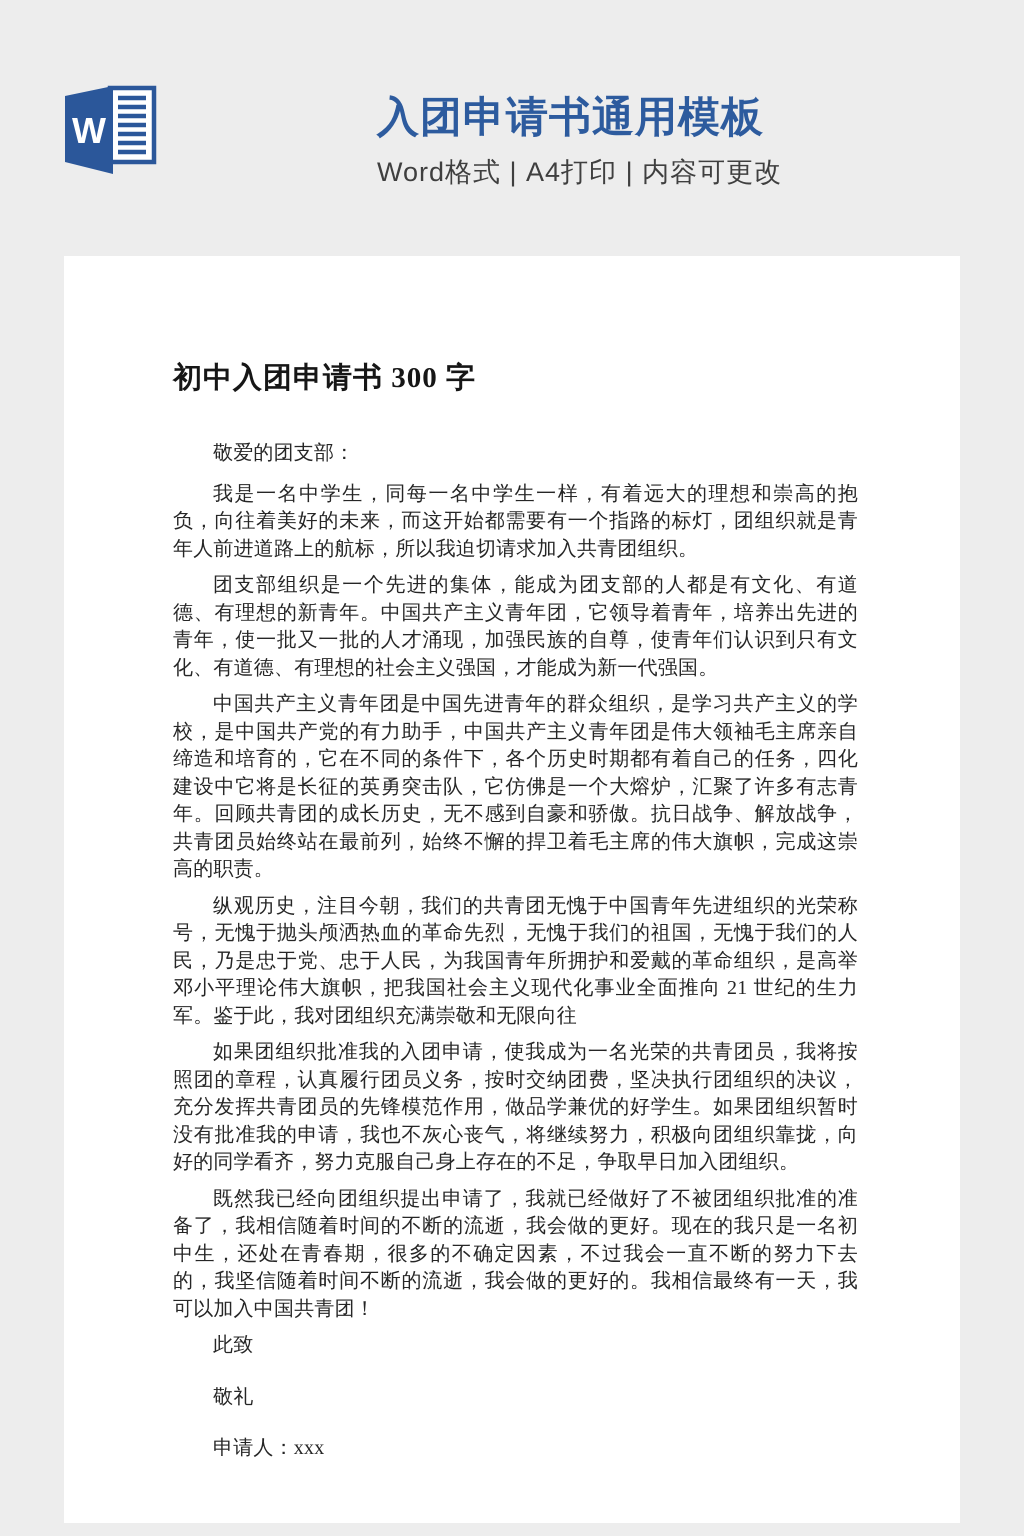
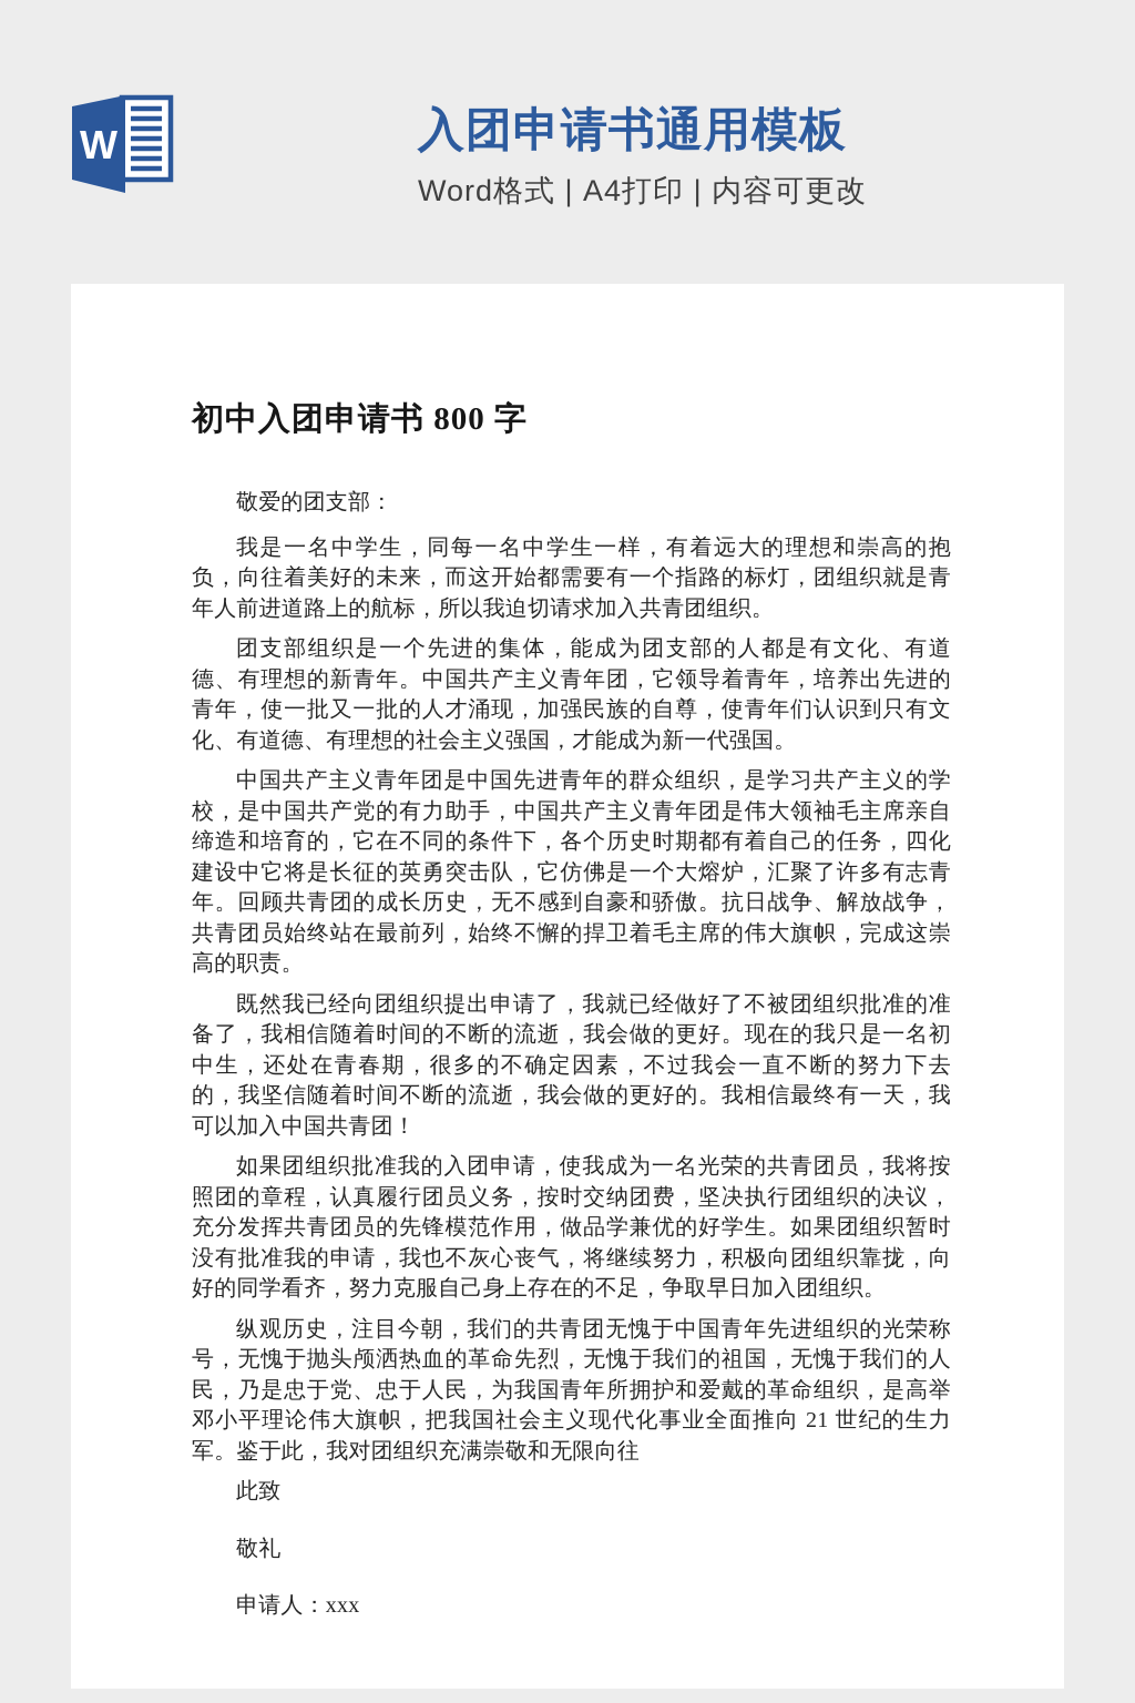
  W
  入团申请书通用模板
  Word格式 | A4打印 | 内容可更改
- 初中入团申请书 300 字
+ 初中入团申请书 800 字
  敬爱的团支部：
  我是一名中学生，同每一名中学生一样，有着远大的理想和崇高的抱负，向往着美好的未来，而这开始都需要有一个指路的标灯，团组织就是青年人前进道路上的航标，所以我迫切请求加入共青团组织。
  团支部组织是一个先进的集体，能成为团支部的人都是有文化、有道德、有理想的新青年。中国共产主义青年团，它领导着青年，培养出先进的青年，使一批又一批的人才涌现，加强民族的自尊，使青年们认识到只有文化、有道德、有理想的社会主义强国，才能成为新一代强国。
  中国共产主义青年团是中国先进青年的群众组织，是学习共产主义的学校，是中国共产党的有力助手，中国共产主义青年团是伟大领袖毛主席亲自缔造和培育的，它在不同的条件下，各个历史时期都有着自己的任务，四化建设中它将是长征的英勇突击队，它仿佛是一个大熔炉，汇聚了许多有志青年。回顾共青团的成长历史，无不感到自豪和骄傲。抗日战争、解放战争，共青团员始终站在最前列，始终不懈的捍卫着毛主席的伟大旗帜，完成这崇高的职责。
- 纵观历史，注目今朝，我们的共青团无愧于中国青年先进组织的光荣称号，无愧于抛头颅洒热血的革命先烈，无愧于我们的祖国，无愧于我们的人民，乃是忠于党、忠于人民，为我国青年所拥护和爱戴的革命组织，是高举邓小平理论伟大旗帜，把我国社会主义现代化事业全面推向 21 世纪的生力军。鉴于此，我对团组织充满崇敬和无限向往
+ 既然我已经向团组织提出申请了，我就已经做好了不被团组织批准的准备了，我相信随着时间的不断的流逝，我会做的更好。现在的我只是一名初中生，还处在青春期，很多的不确定因素，不过我会一直不断的努力下去的，我坚信随着时间不断的流逝，我会做的更好的。我相信最终有一天，我可以加入中国共青团！
  如果团组织批准我的入团申请，使我成为一名光荣的共青团员，我将按照团的章程，认真履行团员义务，按时交纳团费，坚决执行团组织的决议，充分发挥共青团员的先锋模范作用，做品学兼优的好学生。如果团组织暂时没有批准我的申请，我也不灰心丧气，将继续努力，积极向团组织靠拢，向好的同学看齐，努力克服自己身上存在的不足，争取早日加入团组织。
- 既然我已经向团组织提出申请了，我就已经做好了不被团组织批准的准备了，我相信随着时间的不断的流逝，我会做的更好。现在的我只是一名初中生，还处在青春期，很多的不确定因素，不过我会一直不断的努力下去的，我坚信随着时间不断的流逝，我会做的更好的。我相信最终有一天，我可以加入中国共青团！
+ 纵观历史，注目今朝，我们的共青团无愧于中国青年先进组织的光荣称号，无愧于抛头颅洒热血的革命先烈，无愧于我们的祖国，无愧于我们的人民，乃是忠于党、忠于人民，为我国青年所拥护和爱戴的革命组织，是高举邓小平理论伟大旗帜，把我国社会主义现代化事业全面推向 21 世纪的生力军。鉴于此，我对团组织充满崇敬和无限向往
  此致
  敬礼
  申请人：xxx
